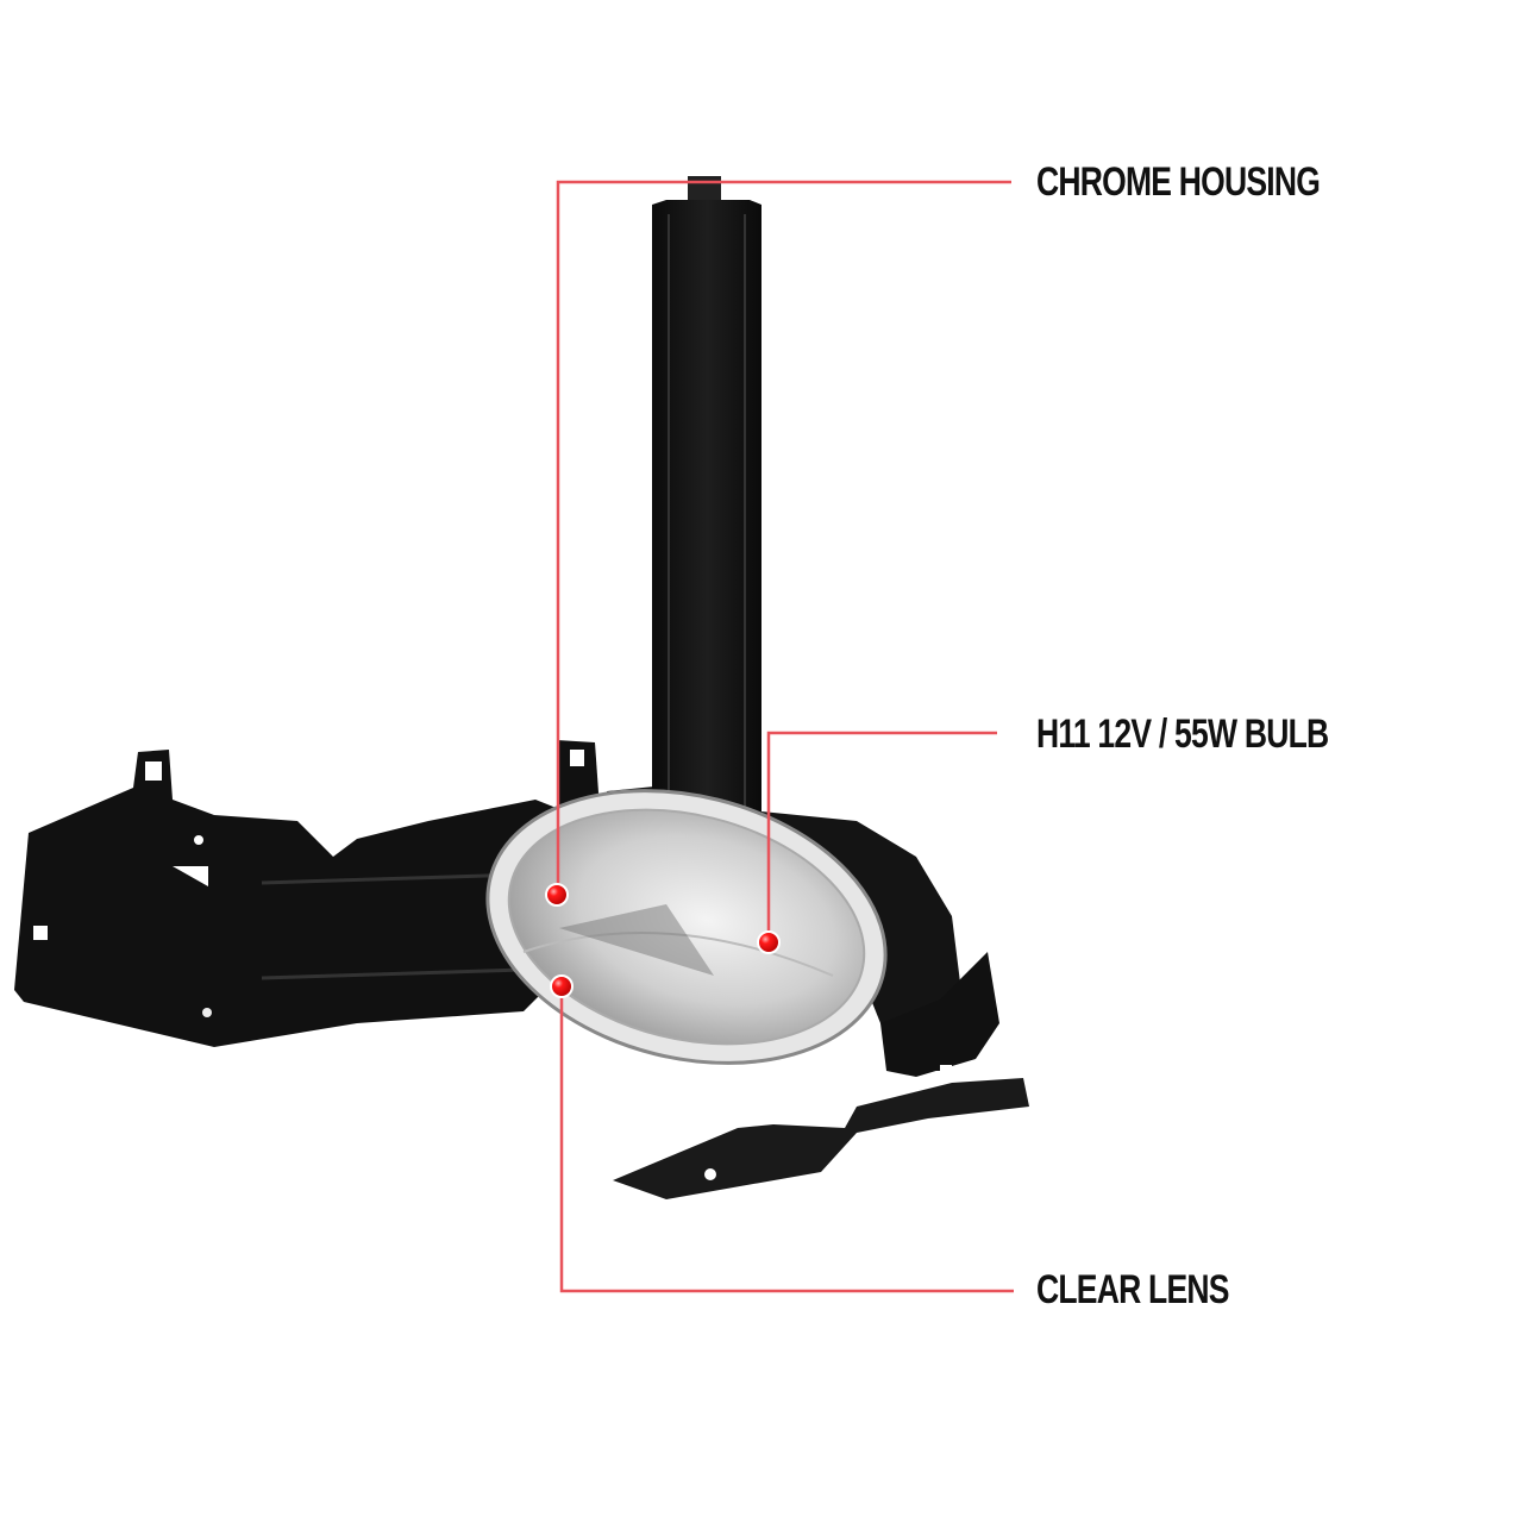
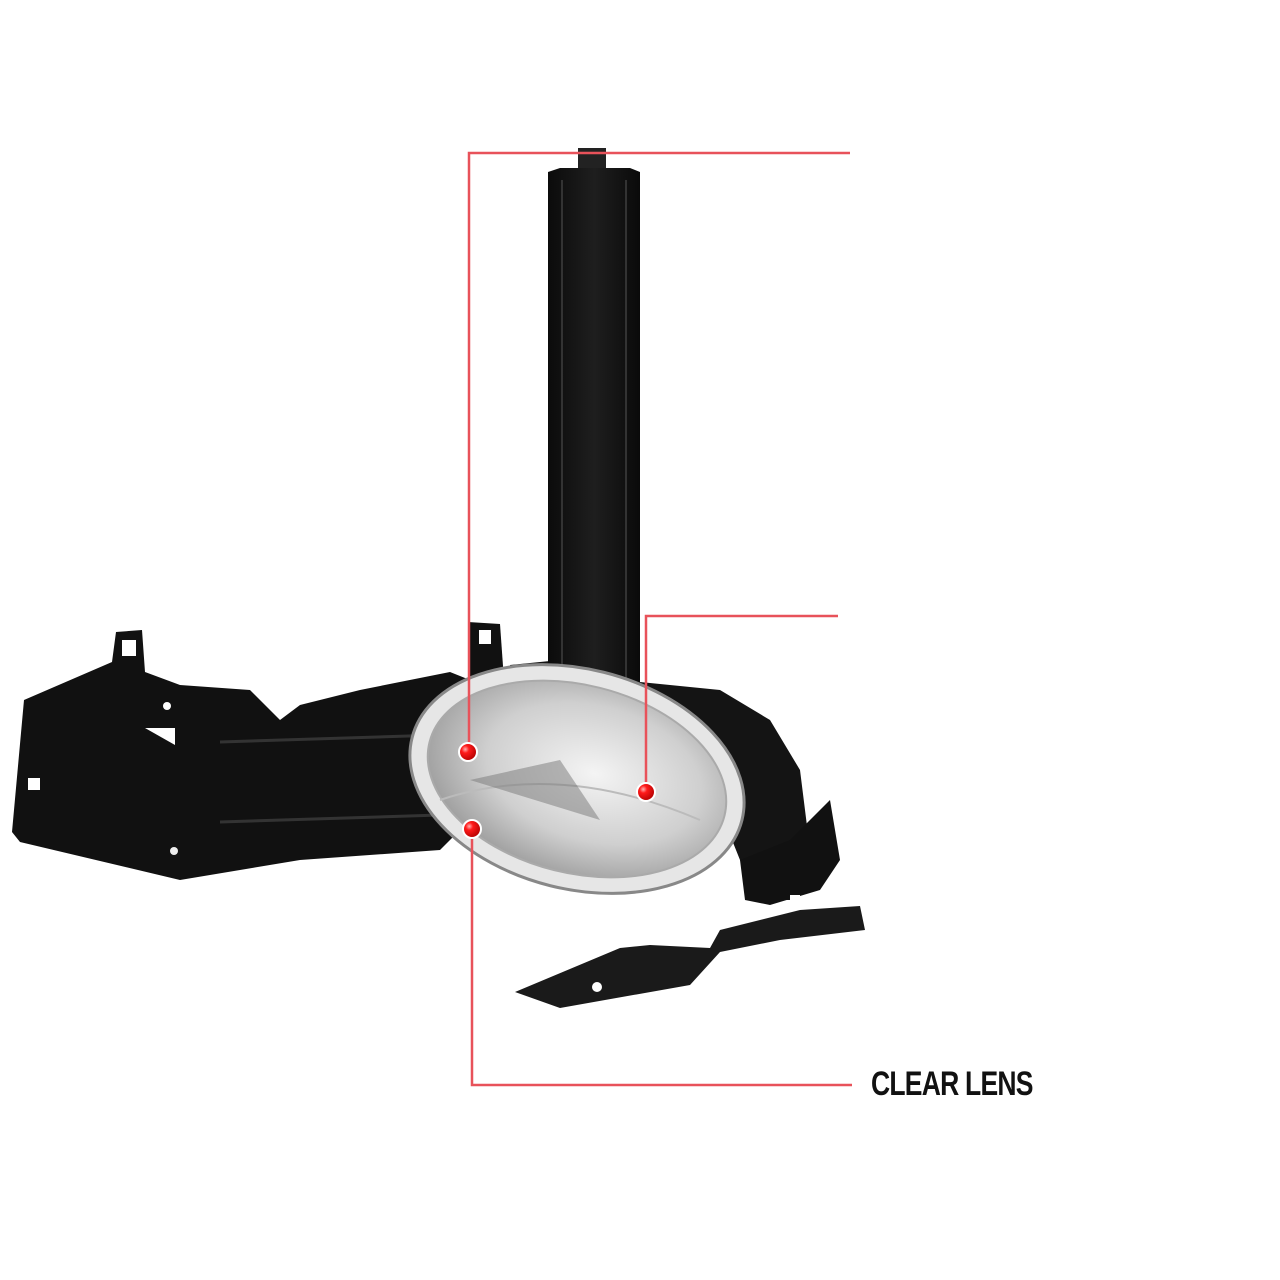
- CHROME HOUSING
- H11 12V / 55W BULB
  CLEAR LENS
